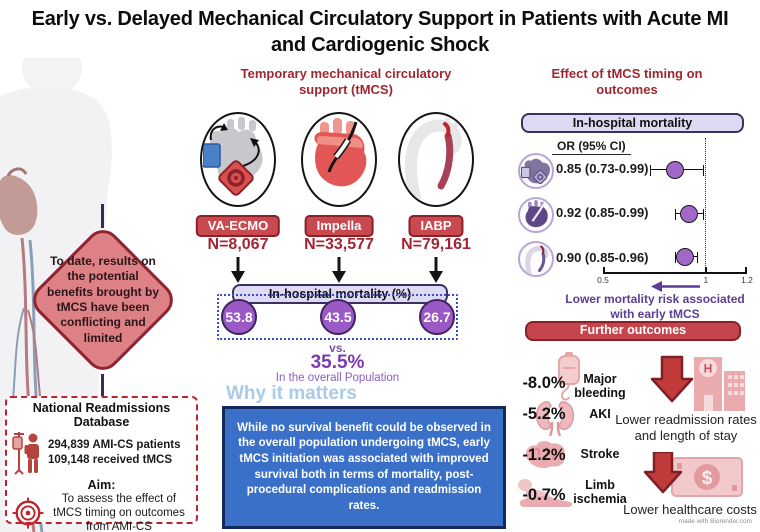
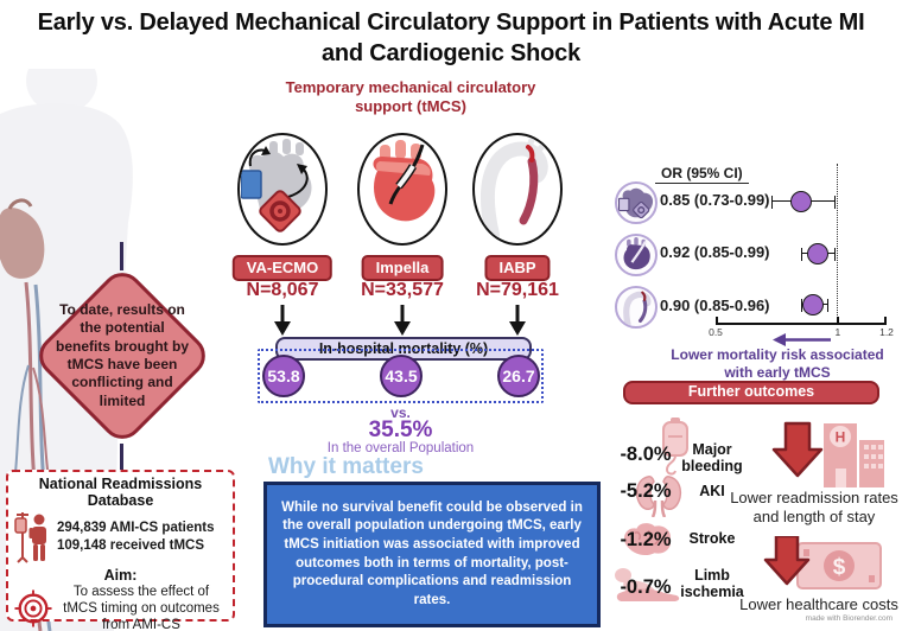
  Early vs. Delayed Mechanical Circulatory Support in Patients with Acute MI and Cardiogenic Shock
  To date, results on the potential benefits brought by tMCS have been conflicting and limited
  National Readmissions Database
  294,839 AMI-CS patients
  109,148 received tMCS
  Aim:
  To assess the effect of tMCS timing on outcomes from AMI-CS
  Temporary mechanical circulatory support (tMCS)
  VA-ECMO
  Impella
  IABP
  N=8,067
  N=33,577
  N=79,161
  In-hospital mortality (%)
  53.8
  43.5
  26.7
  vs.
  35.5%
  In the overall Population
  Why it matters
- While no survival benefit could be observed in the overall population undergoing tMCS, early tMCS initiation was associated with improved survival both in terms of mortality, post-procedural complications and readmission rates.
+ While no survival benefit could be observed in the overall population undergoing tMCS, early tMCS initiation was associated with improved outcomes both in terms of mortality, post-procedural complications and readmission rates.
- Effect of tMCS timing on outcomes
- In-hospital mortality
  OR (95% CI)
  0.85 (0.73-0.99)
  0.92 (0.85-0.99)
  0.90 (0.85-0.96)
  0.5
  1
  1.2
  Lower mortality risk associated with early tMCS
  Further outcomes
  -8.0%
  -5.2%
  -1.2%
  -0.7%
  Major bleeding
  AKI
  Stroke
  Limb ischemia
  H
  Lower readmission rates and length of stay
  $
  Lower healthcare costs
